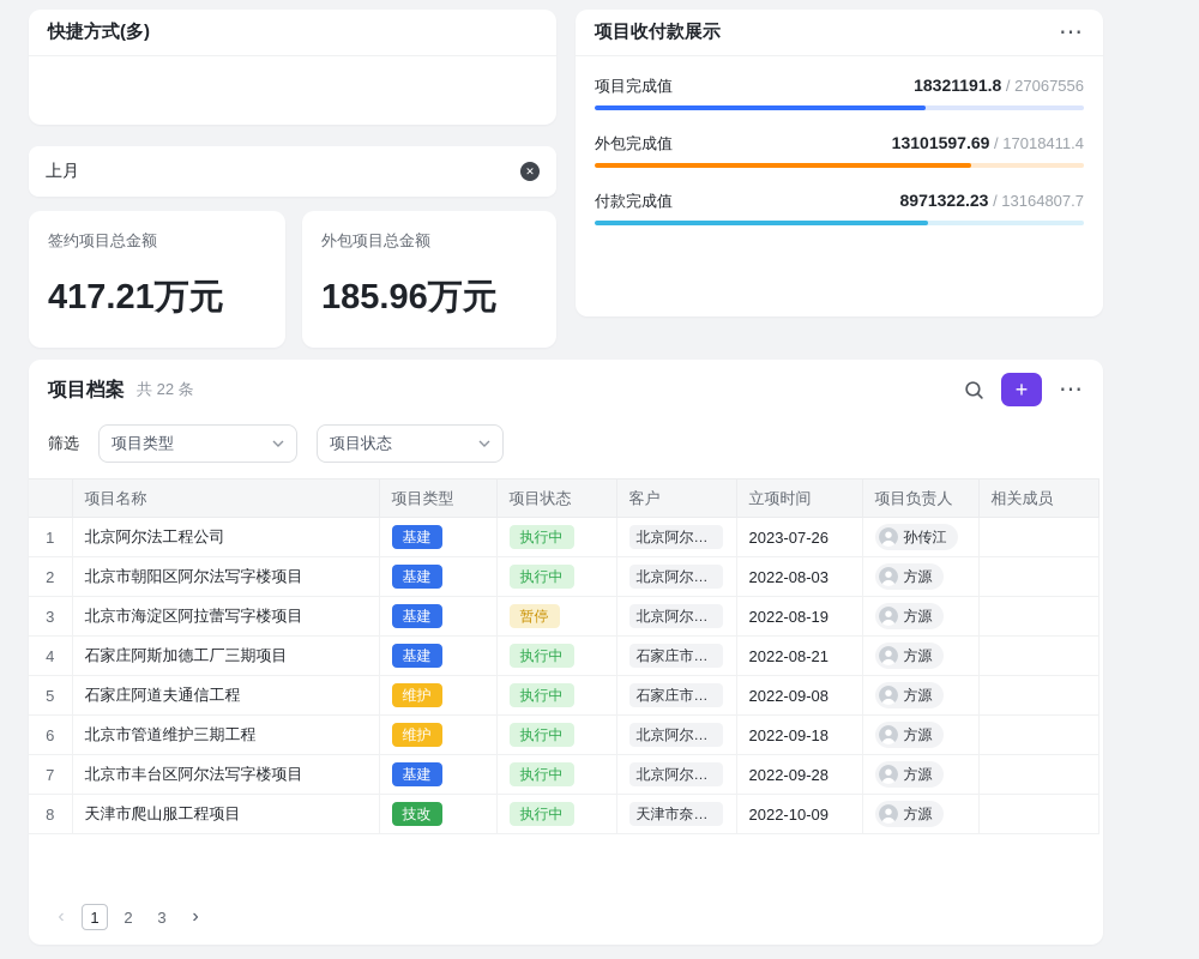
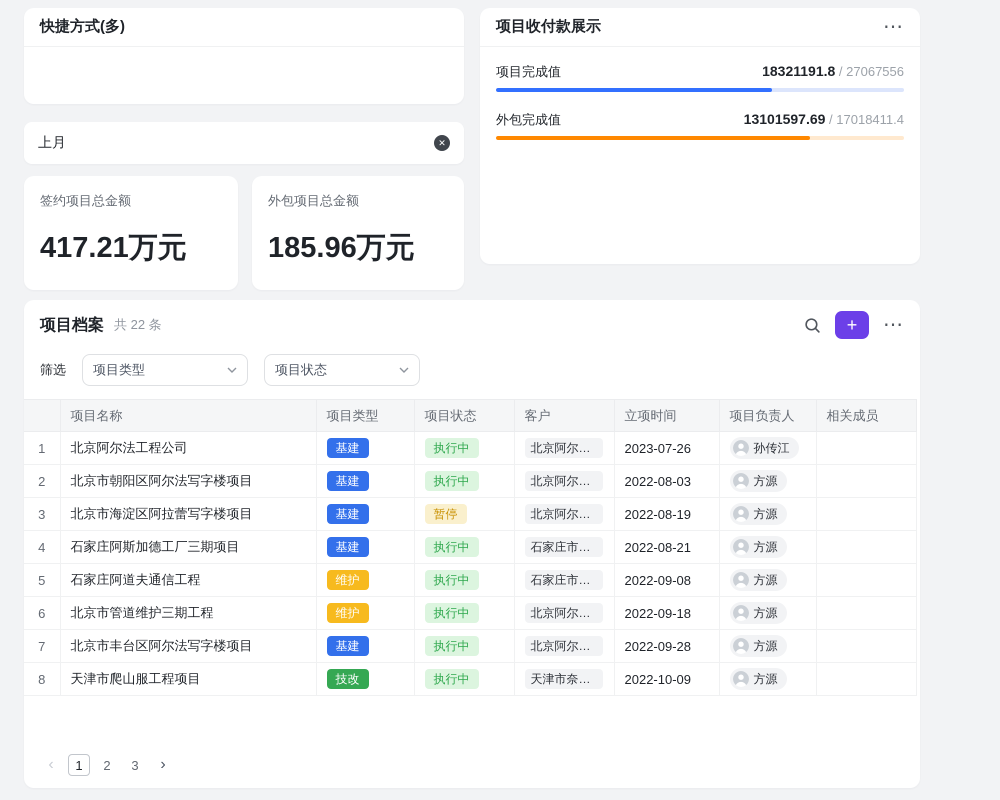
  快捷方式(多)
  上月
  ✕
  签约项目总金额
  417.21万元
  外包项目总金额
  185.96万元
  项目收付款展示
  ⋯
  项目完成值
  18321191.8 / 27067556
  外包完成值
  13101597.69 / 17018411.4
- 付款完成值
- 8971322.23 / 13164807.7
  项目档案
  共 22 条
  +
  ⋯
  筛选
  项目类型
  项目状态
  	项目名称	项目类型	项目状态	客户	立项时间	项目负责人	相关成员
  1	北京阿尔法工程公司	基建	执行中	北京阿尔法工	2023-07-26	孙传江
  2	北京市朝阳区阿尔法写字楼项目	基建	执行中	北京阿尔法工	2022-08-03	方源
  3	北京市海淀区阿拉蕾写字楼项目	基建	暂停	北京阿尔法工	2022-08-19	方源
  4	石家庄阿斯加德工厂三期项目	基建	执行中	石家庄市A县	2022-08-21	方源
  5	石家庄阿道夫通信工程	维护	执行中	石家庄市A县	2022-09-08	方源
  6	北京市管道维护三期工程	维护	执行中	北京阿尔法工	2022-09-18	方源
  7	北京市丰台区阿尔法写字楼项目	基建	执行中	北京阿尔法工	2022-09-28	方源
  8	天津市爬山服工程项目	技改	执行中	天津市奈文摩	2022-10-09	方源
  ‹
  1
  2
  3
  ›
